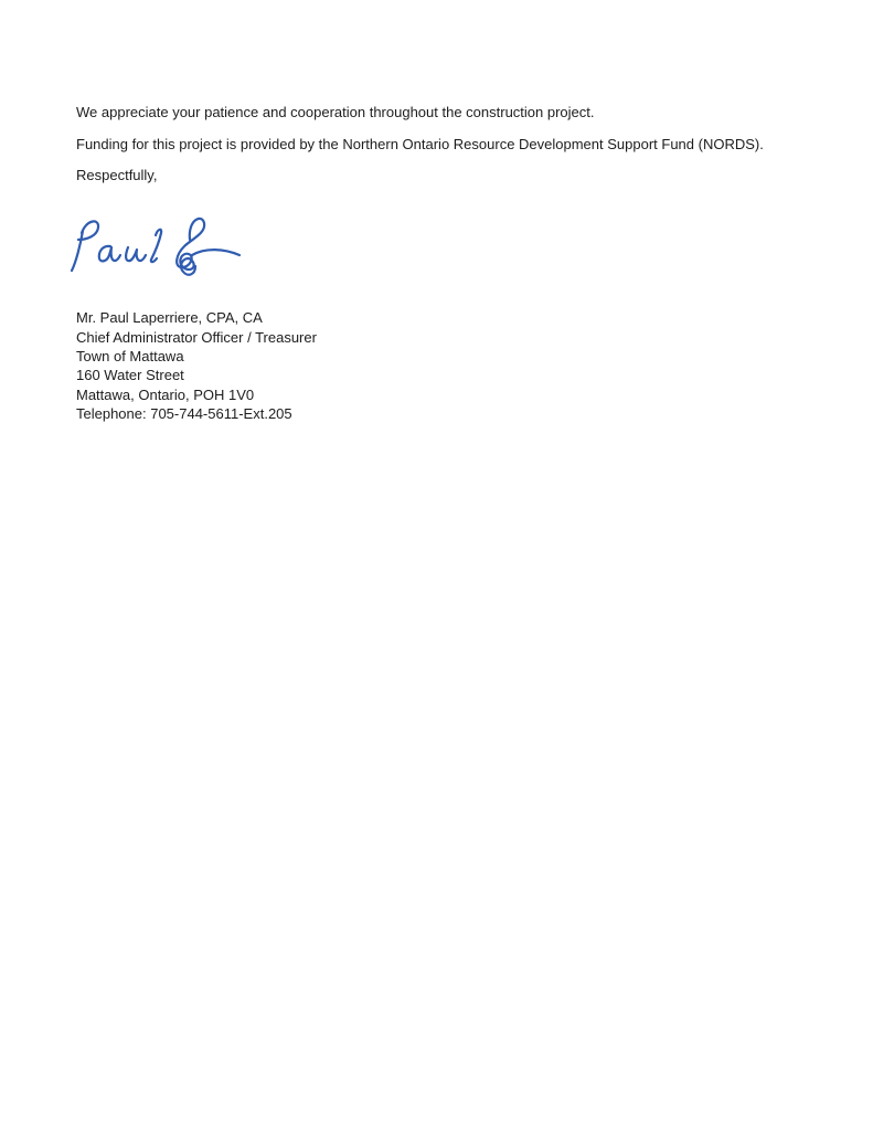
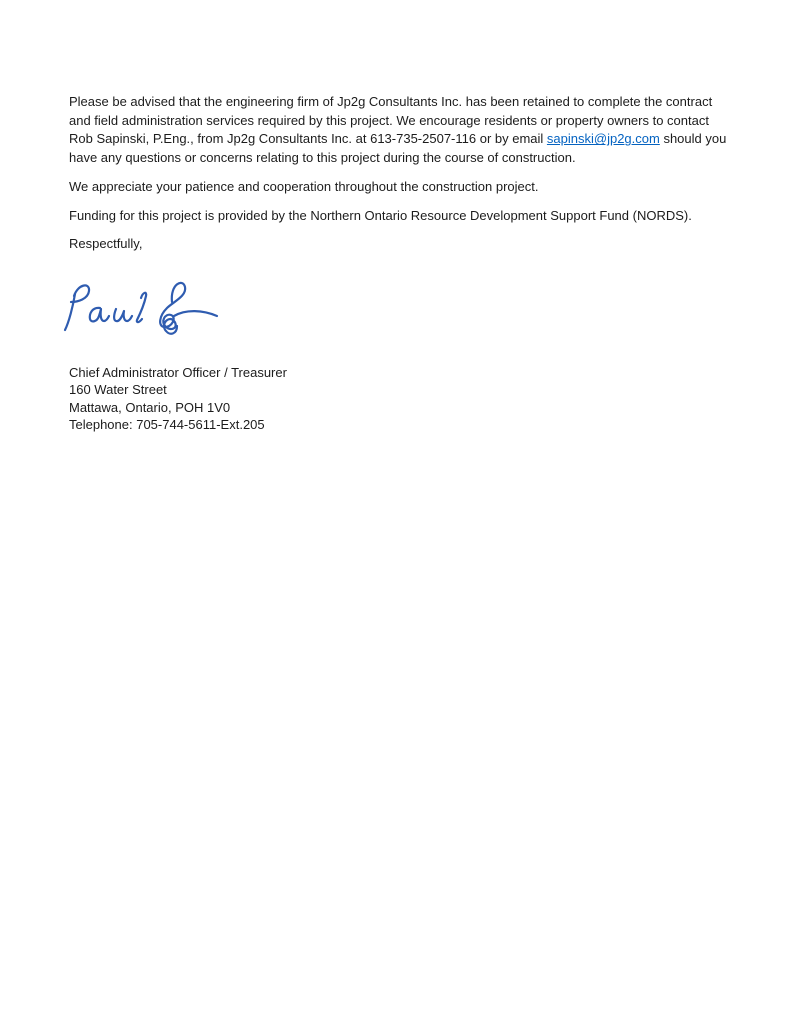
+ Please be advised that the engineering firm of Jp2g Consultants Inc. has been retained to complete the contract and field administration services required by this project. We encourage residents or property owners to contact Rob Sapinski, P.Eng., from Jp2g Consultants Inc. at 613-735-2507-116 or by email sapinski@jp2g.com should you have any questions or concerns relating to this project during the course of construction.
  We appreciate your patience and cooperation throughout the construction project.
  Funding for this project is provided by the Northern Ontario Resource Development Support Fund (NORDS).
  Respectfully,
- Mr. Paul Laperriere, CPA, CA
  Chief Administrator Officer / Treasurer
- Town of Mattawa
  160 Water Street
  Mattawa, Ontario, POH 1V0
  Telephone: 705-744-5611-Ext.205
